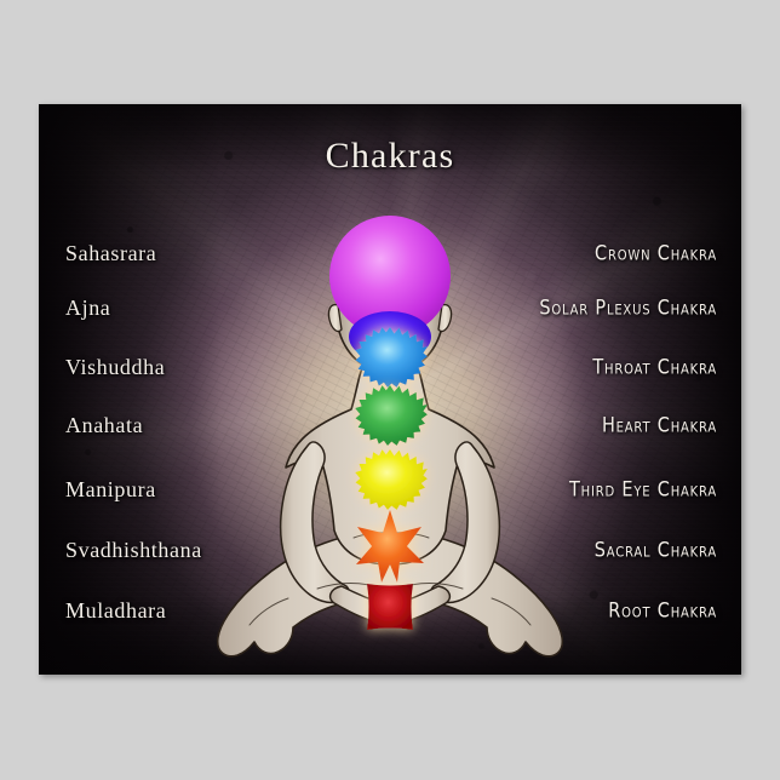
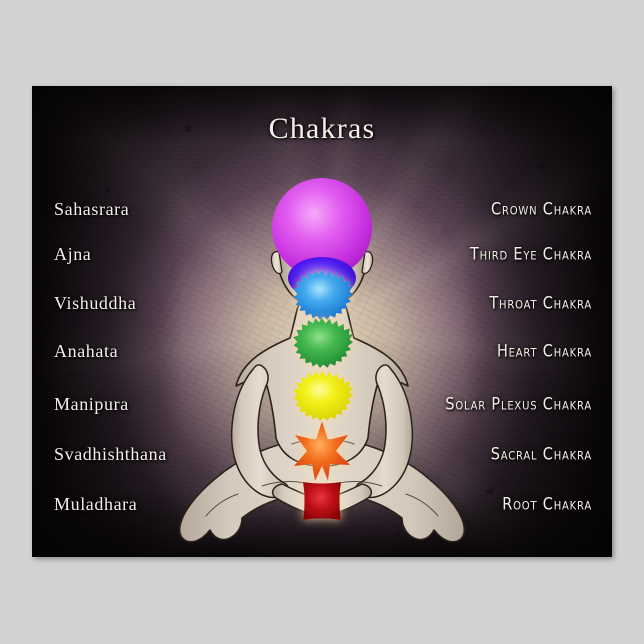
  Chakras
  Sahasrara
  Ajna
  Vishuddha
  Anahata
  Manipura
  Svadhishthana
  Muladhara
  Crown Chakra
- Solar Plexus Chakra
+ Third Eye Chakra
  Throat Chakra
  Heart Chakra
- Third Eye Chakra
+ Solar Plexus Chakra
  Sacral Chakra
  Root Chakra
